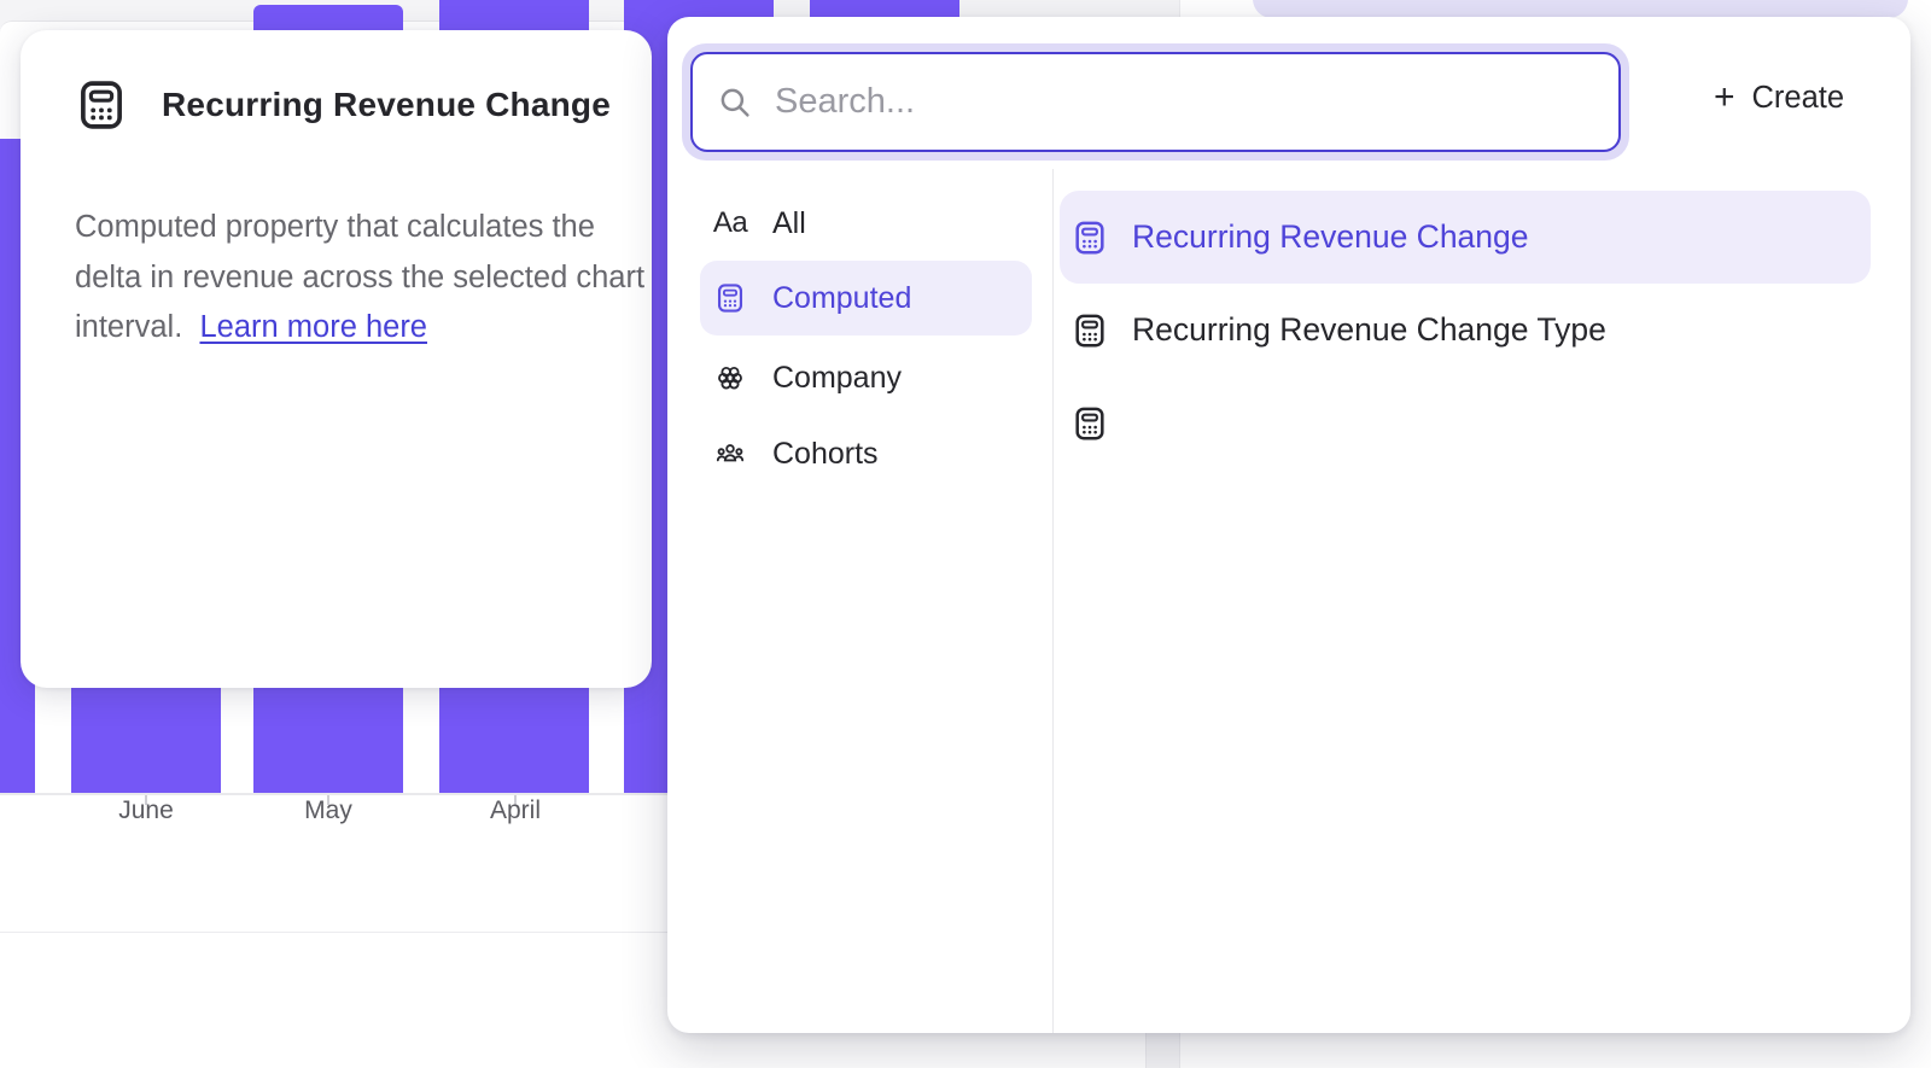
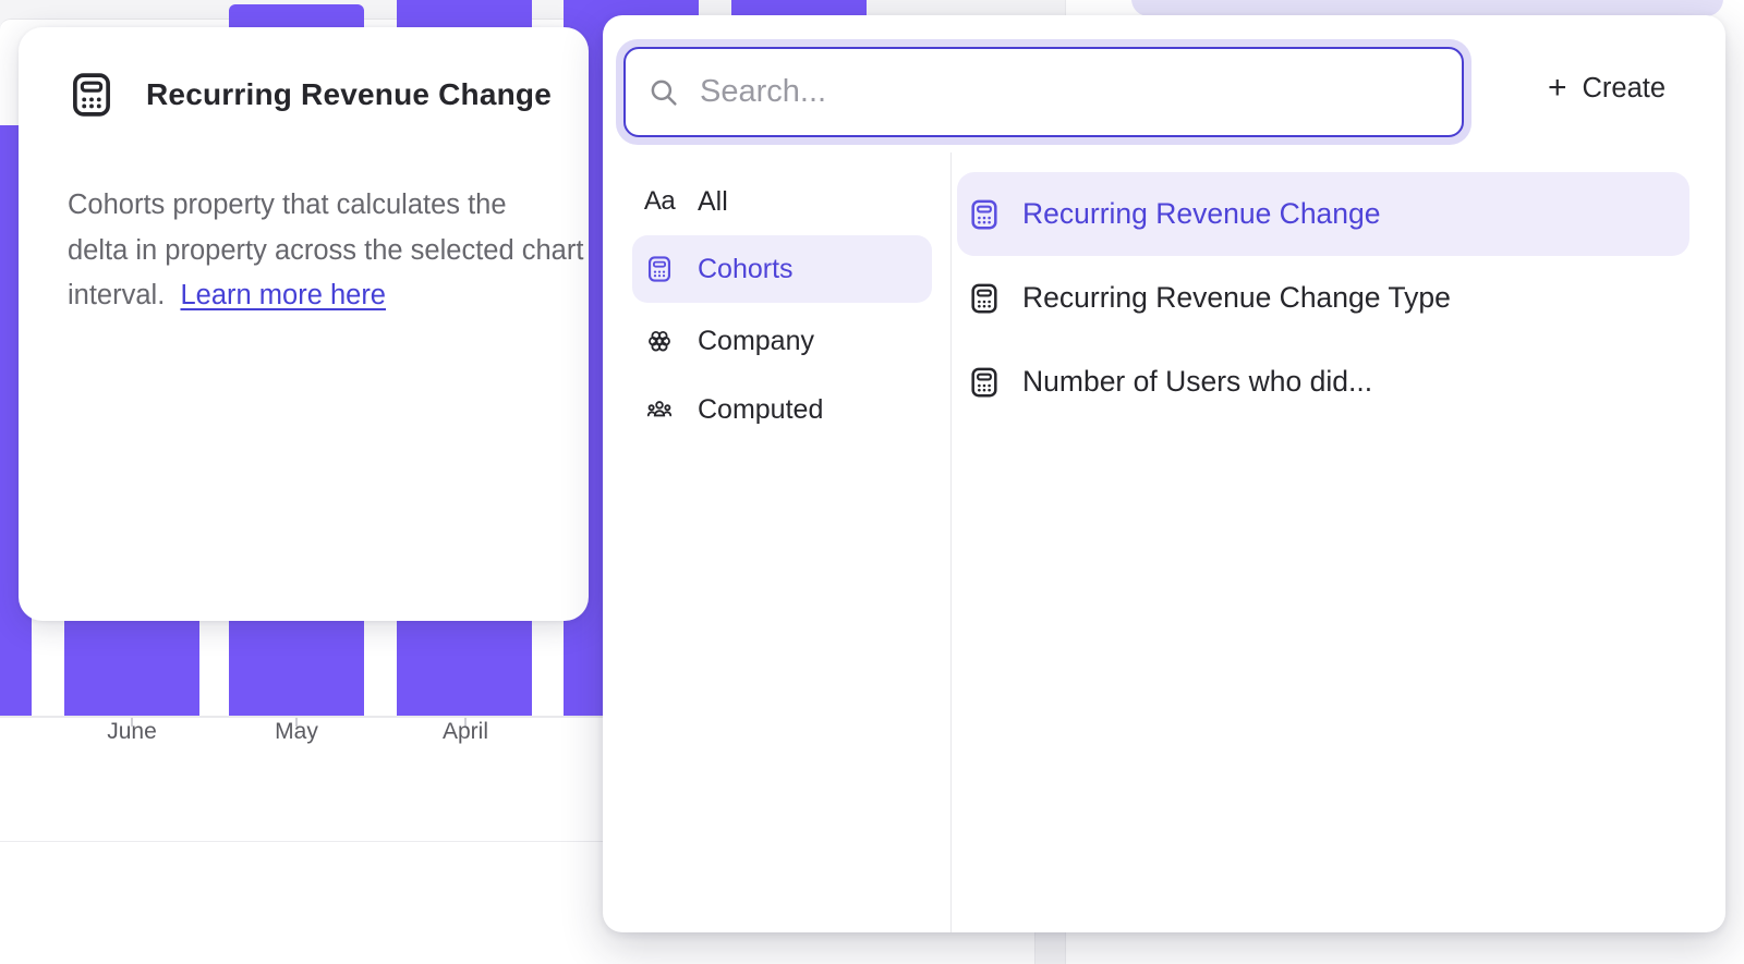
  June
  May
  April
  Recurring Revenue Change
- Computed property that calculates the
+ Cohorts property that calculates the
- delta in revenue across the selected chart
+ delta in property across the selected chart
  interval. Learn more here
  Search...
  +
  Create
  Aa
  All
- Computed
+ Cohorts
  Company
- Cohorts
+ Computed
  Recurring Revenue Change
  Recurring Revenue Change Type
+ Number of Users who did...
